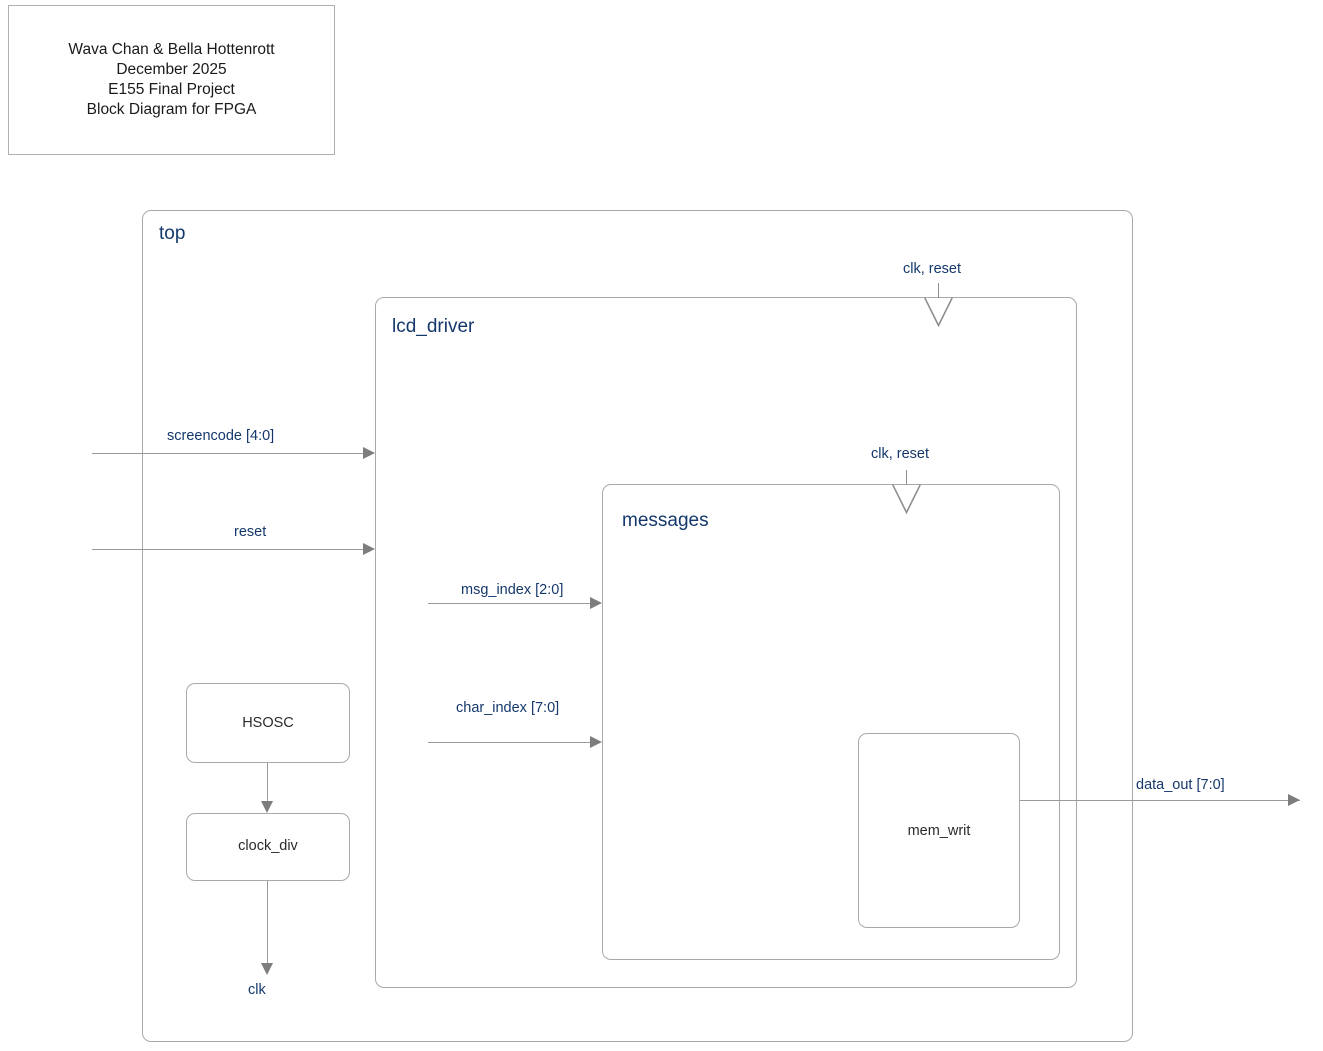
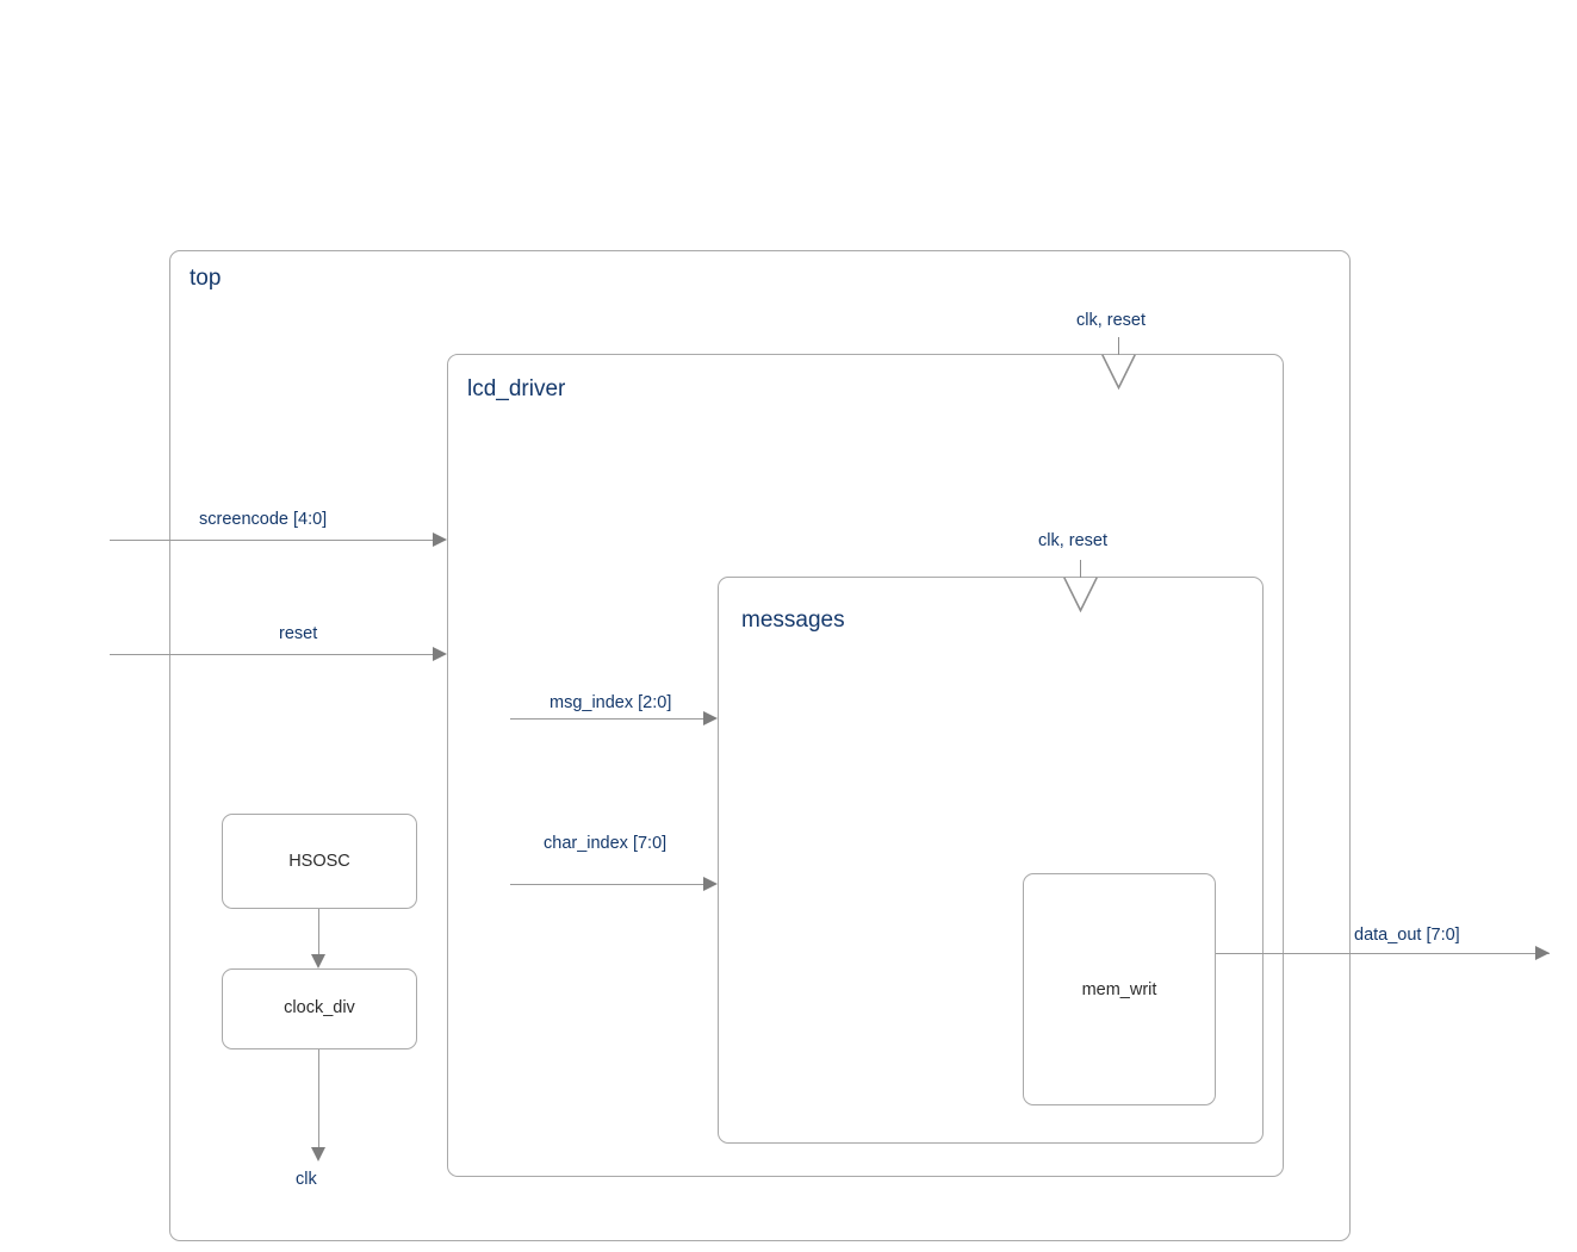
- Wava Chan & Bella Hottenrott
- December 2025
- E155 Final Project
- Block Diagram for FPGA
  top
  lcd_driver
  messages
  mem_writ
  HSOSC
  clock_div
  screencode [4:0]
  reset
  msg_index [2:0]
  char_index [7:0]
  data_out [7:0]
  clk, reset
  clk, reset
  clk
